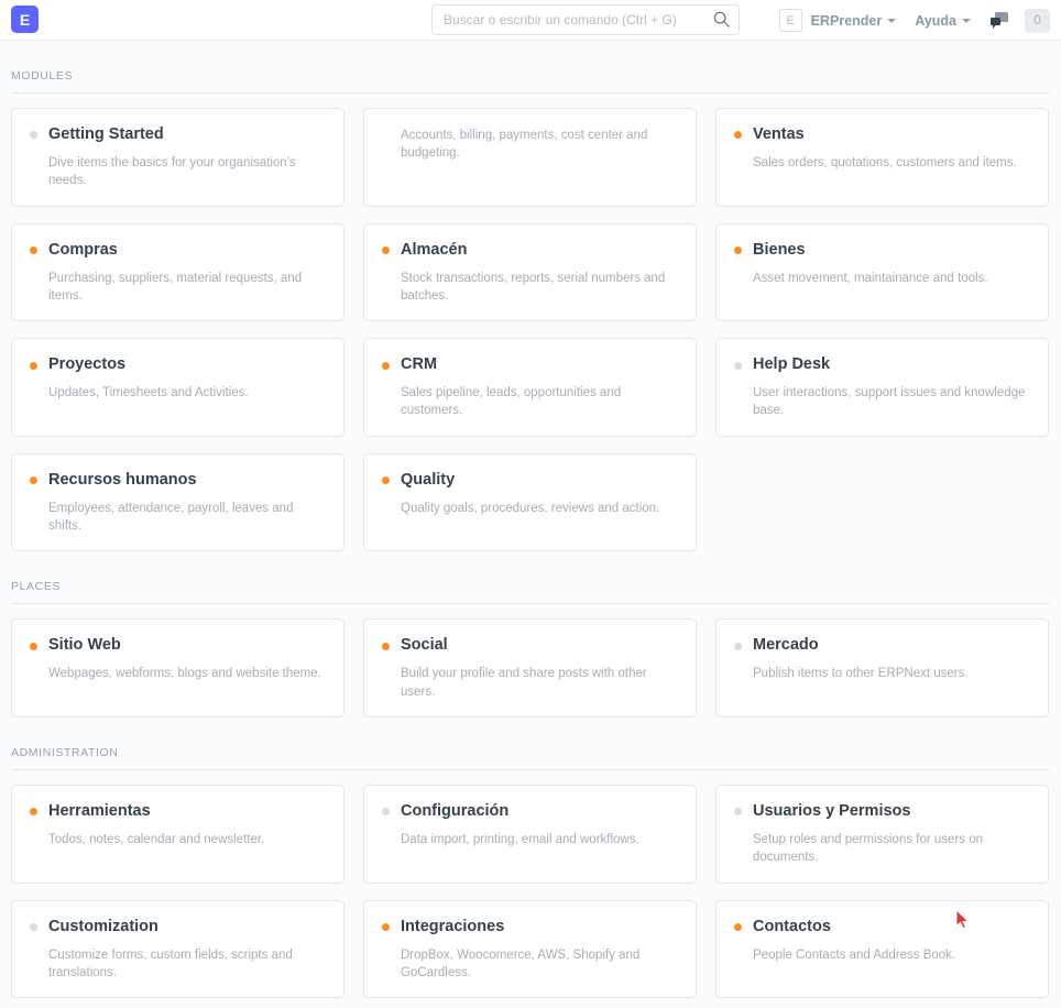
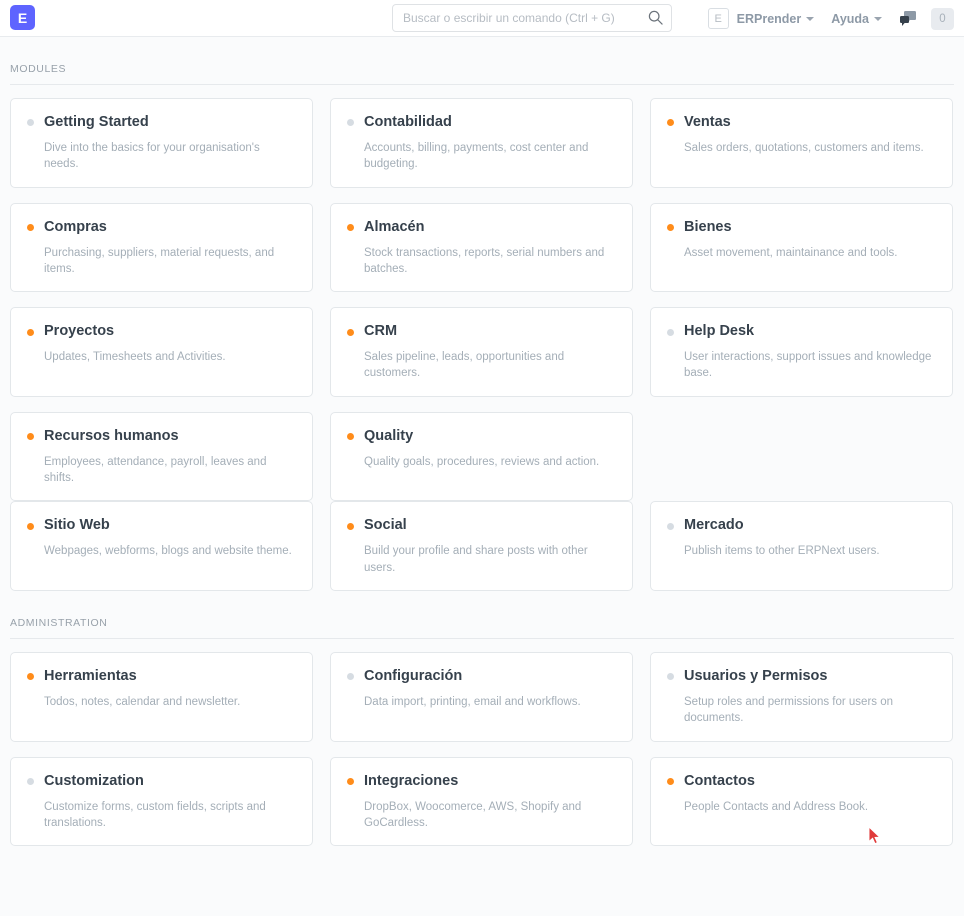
  E
  Buscar o escribir un comando (Ctrl + G)
  E
  ERPrender
  Ayuda
  0
  MODULES
  Getting Started
- Dive items the basics for your organisation's needs.
+ Dive into the basics for your organisation's needs.
+ Contabilidad
  Accounts, billing, payments, cost center and budgeting.
  Ventas
  Sales orders, quotations, customers and items.
  Compras
  Purchasing, suppliers, material requests, and items.
  Almacén
  Stock transactions, reports, serial numbers and batches.
  Bienes
  Asset movement, maintainance and tools.
  Proyectos
  Updates, Timesheets and Activities.
  CRM
  Sales pipeline, leads, opportunities and customers.
  Help Desk
  User interactions, support issues and knowledge base.
  Recursos humanos
  Employees, attendance, payroll, leaves and shifts.
  Quality
  Quality goals, procedures, reviews and action.
- PLACES
  Sitio Web
  Webpages, webforms, blogs and website theme.
  Social
  Build your profile and share posts with other users.
  Mercado
  Publish items to other ERPNext users.
  ADMINISTRATION
  Herramientas
  Todos, notes, calendar and newsletter.
  Configuración
  Data import, printing, email and workflows.
  Usuarios y Permisos
  Setup roles and permissions for users on documents.
  Customization
  Customize forms, custom fields, scripts and translations.
  Integraciones
  DropBox, Woocomerce, AWS, Shopify and GoCardless.
  Contactos
  People Contacts and Address Book.
